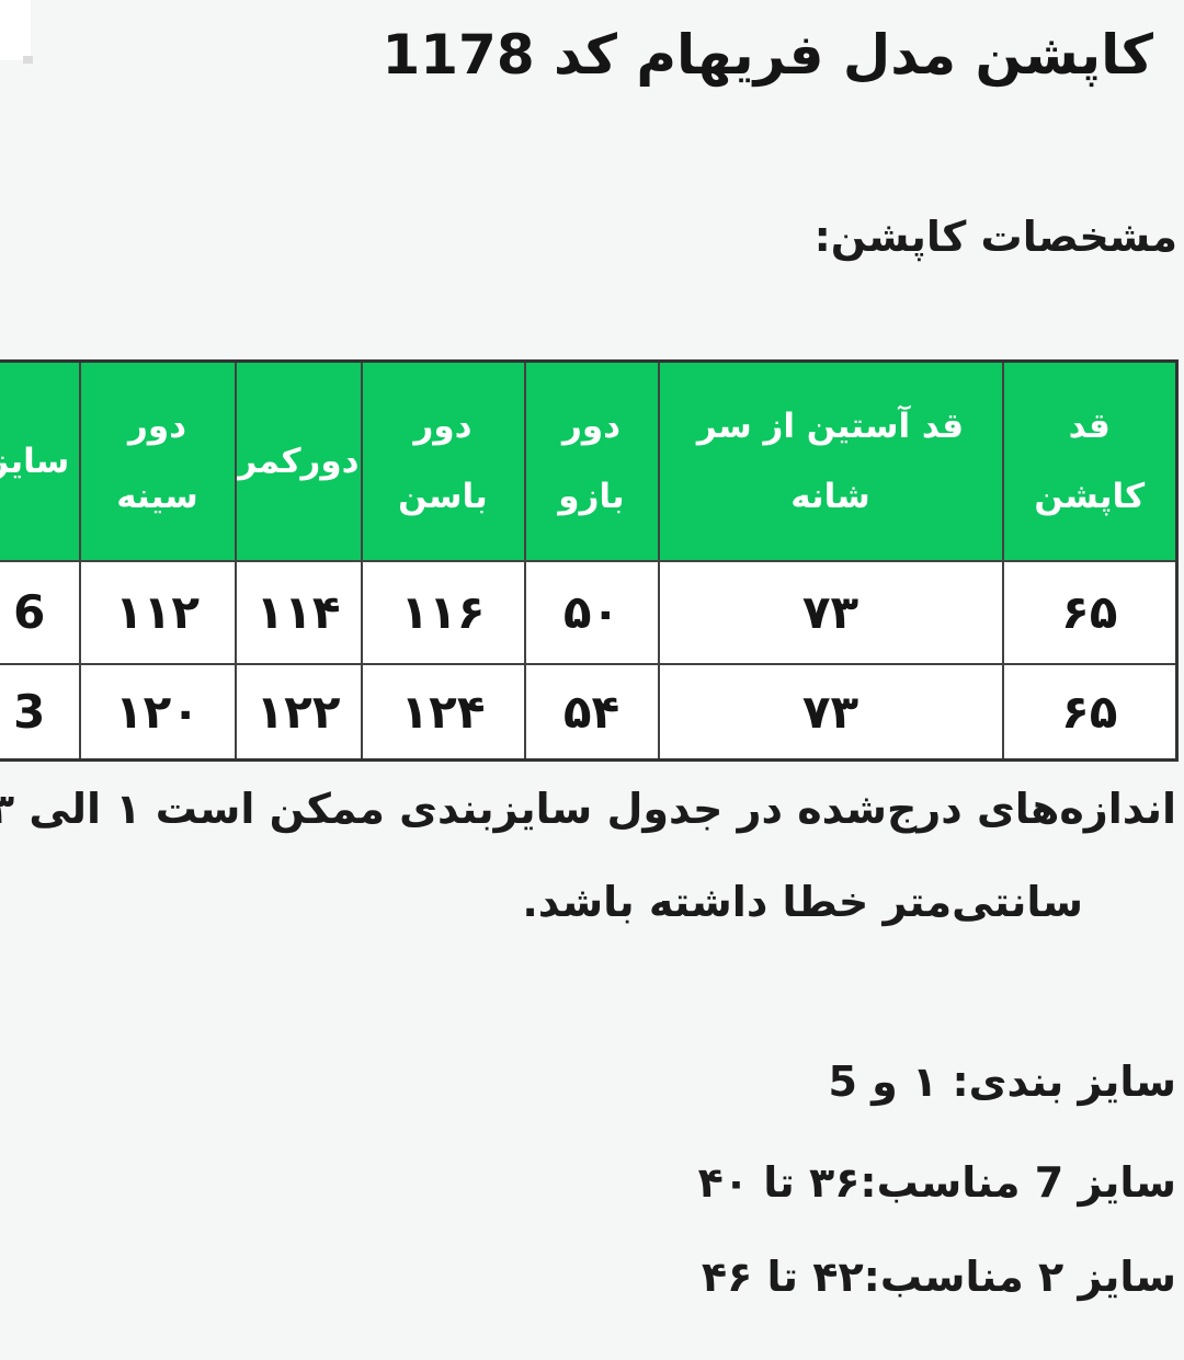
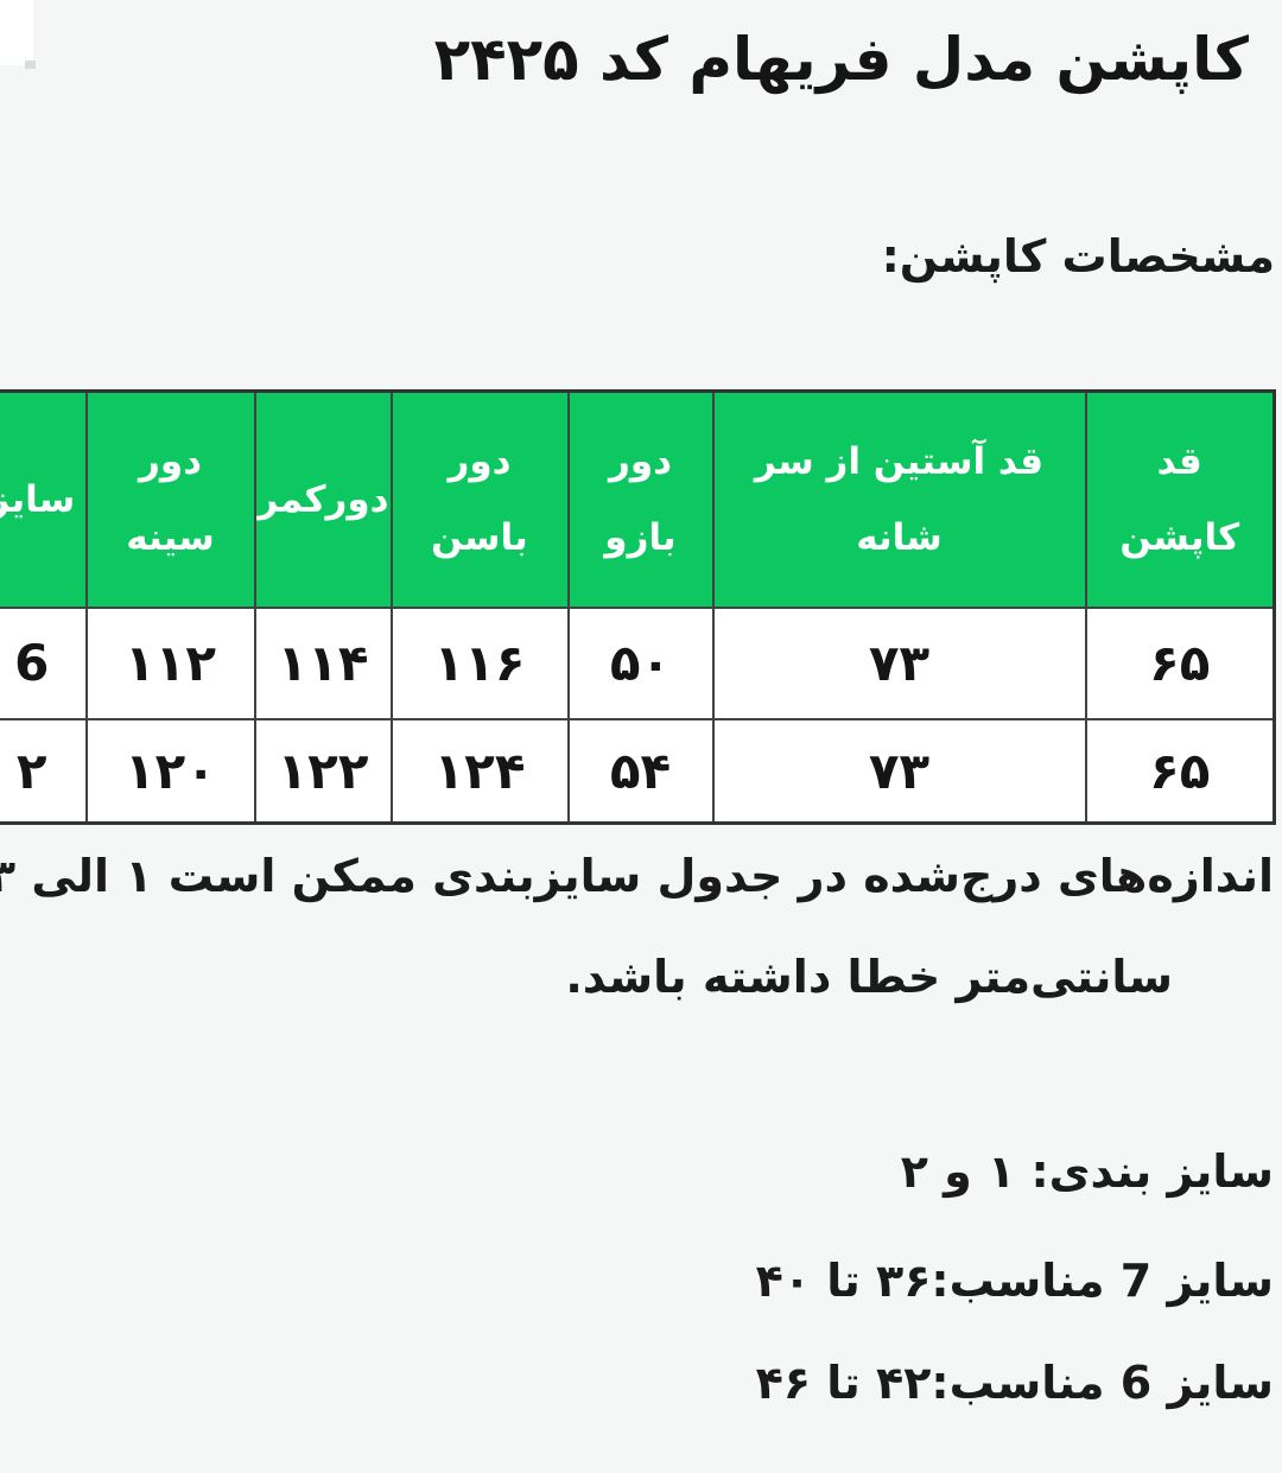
- کاپشن مدل فریهام کد 1178
+ کاپشن مدل فریهام کد ۲۴۲۵
  مشخصات کاپشن:
  قد کاپشن	قد آستین از سر شانه	دور بازو	دور باسن	دورکمر	دور سینه	سای
  ۶۵	۷۳	۵۰	۱۱۶	۱۱۴	۱۱۲	6
- ۶۵	۷۳	۵۴	۱۲۴	۱۲۲	۱۲۰	3
+ ۶۵	۷۳	۵۴	۱۲۴	۱۲۲	۱۲۰	۲
  اندازه‌های درج‌شده در جدول سایزبندی ممکن است ۱ الی ۳
  سانتی‌متر خطا داشته باشد.
- سایز بندی: ۱ و 5
+ سایز بندی: ۱ و ۲
  سایز 7 مناسب:۳۶ تا ۴۰
- سایز ۲ مناسب:۴۲ تا ۴۶
+ سایز 6 مناسب:۴۲ تا ۴۶
